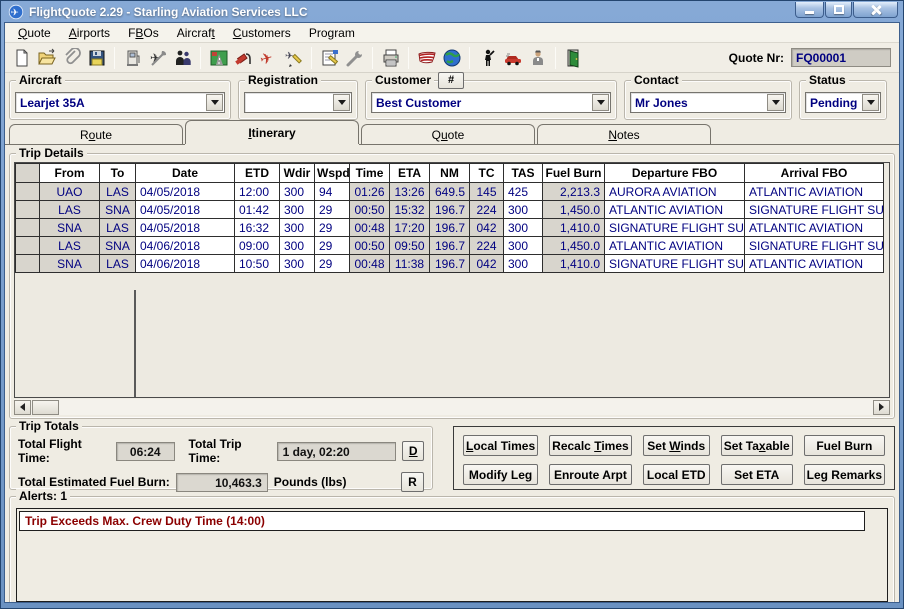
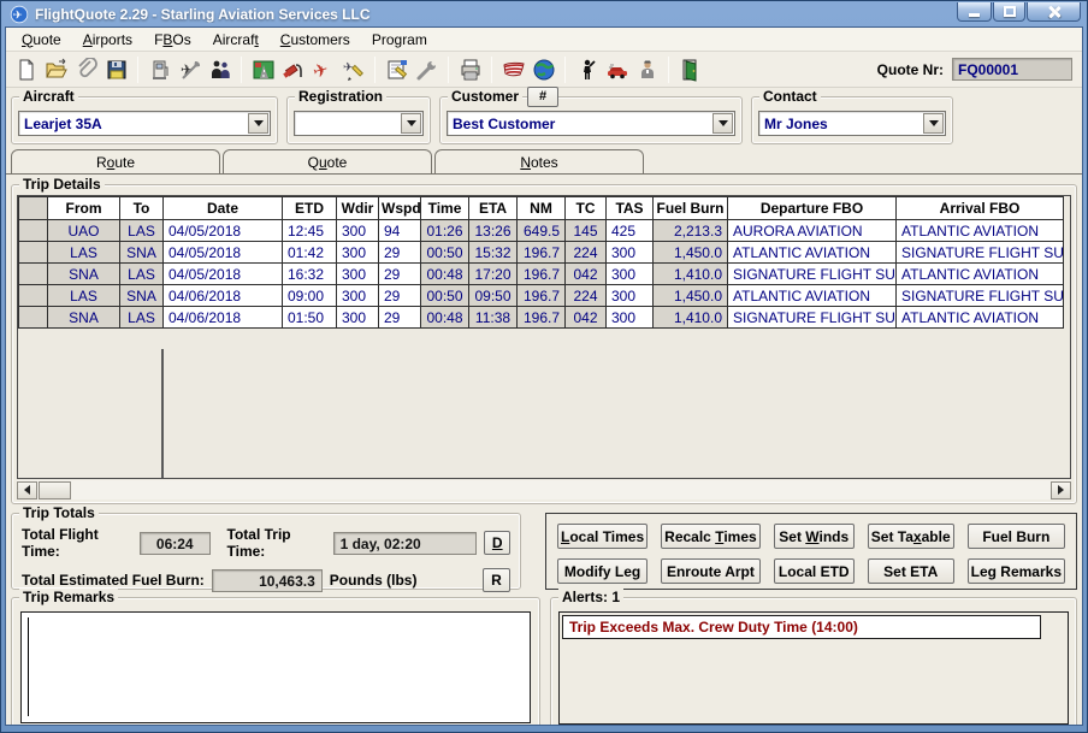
  ✈
  FlightQuote 2.29 - Starling Aviation Services LLC
  Quote
  Airports
  FBOs
  Aircraft
  Customers
  Program
  ✈
  ✈
  Quote Nr:
  FQ00001
  Aircraft
  Learjet 35A
  Registration
  Customer
  #
  Best Customer
  Contact
  Mr Jones
- Status
- Pending
  R
  o
  ute
- I
- tinerary
  Q
  u
  ote
  N
  otes
  Trip Details
  	From	To	Date	ETD	Wdir	Wspd	Time	ETA	NM	TC	TAS	Fuel Burn	Departure FBO	Arrival FBO
- 	UAO	LAS	04/05/2018	12:00	300	94	01:26	13:26	649.5	145	425	2,213.3	AURORA AVIATION	ATLANTIC AVIATION
+ 	UAO	LAS	04/05/2018	12:45	300	94	01:26	13:26	649.5	145	425	2,213.3	AURORA AVIATION	ATLANTIC AVIATION
  	LAS	SNA	04/05/2018	01:42	300	29	00:50	15:32	196.7	224	300	1,450.0	ATLANTIC AVIATION	SIGNATURE FLIGHT SU
  	SNA	LAS	04/05/2018	16:32	300	29	00:48	17:20	196.7	042	300	1,410.0	SIGNATURE FLIGHT SU	ATLANTIC AVIATION
  	LAS	SNA	04/06/2018	09:00	300	29	00:50	09:50	196.7	224	300	1,450.0	ATLANTIC AVIATION	SIGNATURE FLIGHT SU
- 	SNA	LAS	04/06/2018	10:50	300	29	00:48	11:38	196.7	042	300	1,410.0	SIGNATURE FLIGHT SU	ATLANTIC AVIATION
+ 	SNA	LAS	04/06/2018	01:50	300	29	00:48	11:38	196.7	042	300	1,410.0	SIGNATURE FLIGHT SU	ATLANTIC AVIATION
  Trip Totals
  Total Flight Time:
  06:24
  Total Trip Time:
  1 day, 02:20
  D
  Total Estimated Fuel Burn:
  10,463.3
  Pounds (lbs)
  R
  Local Times
  Recalc Times
  Set Winds
  Set Taxable
  Fuel Burn
  Modify Leg
  Enroute Arpt
  Local ETD
  Set ETA
  Leg Remarks
+ Trip Remarks
  Alerts: 1
  Trip Exceeds Max. Crew Duty Time (14:00)
